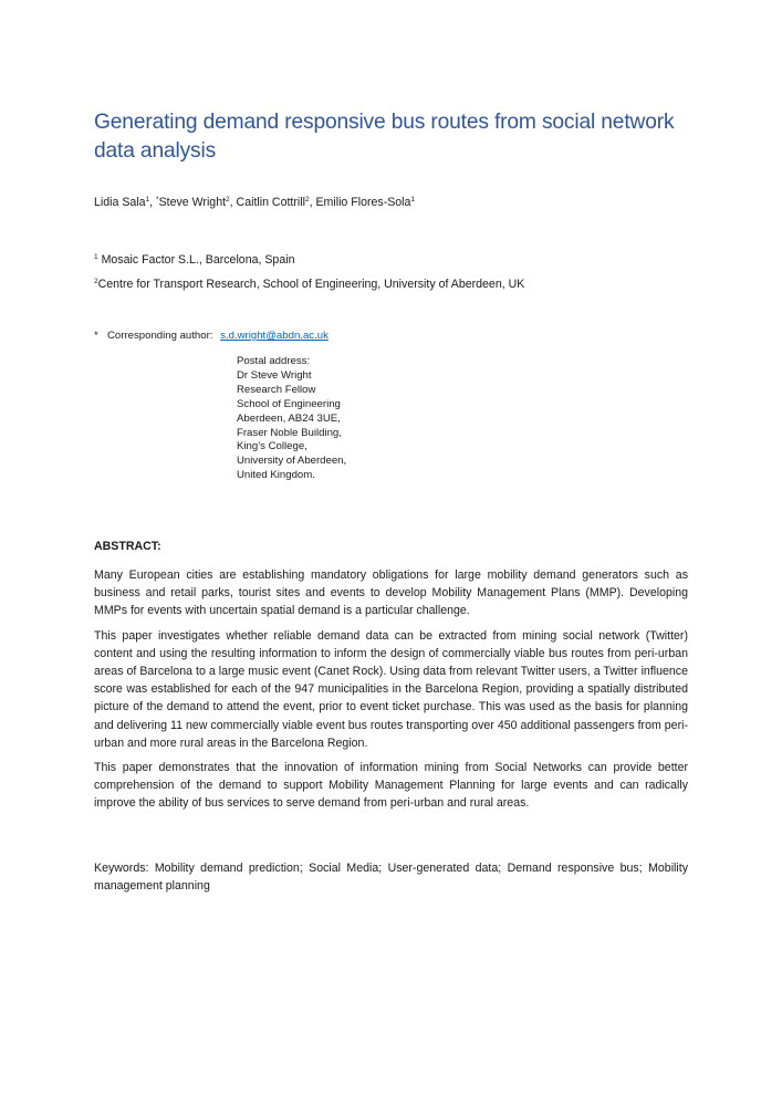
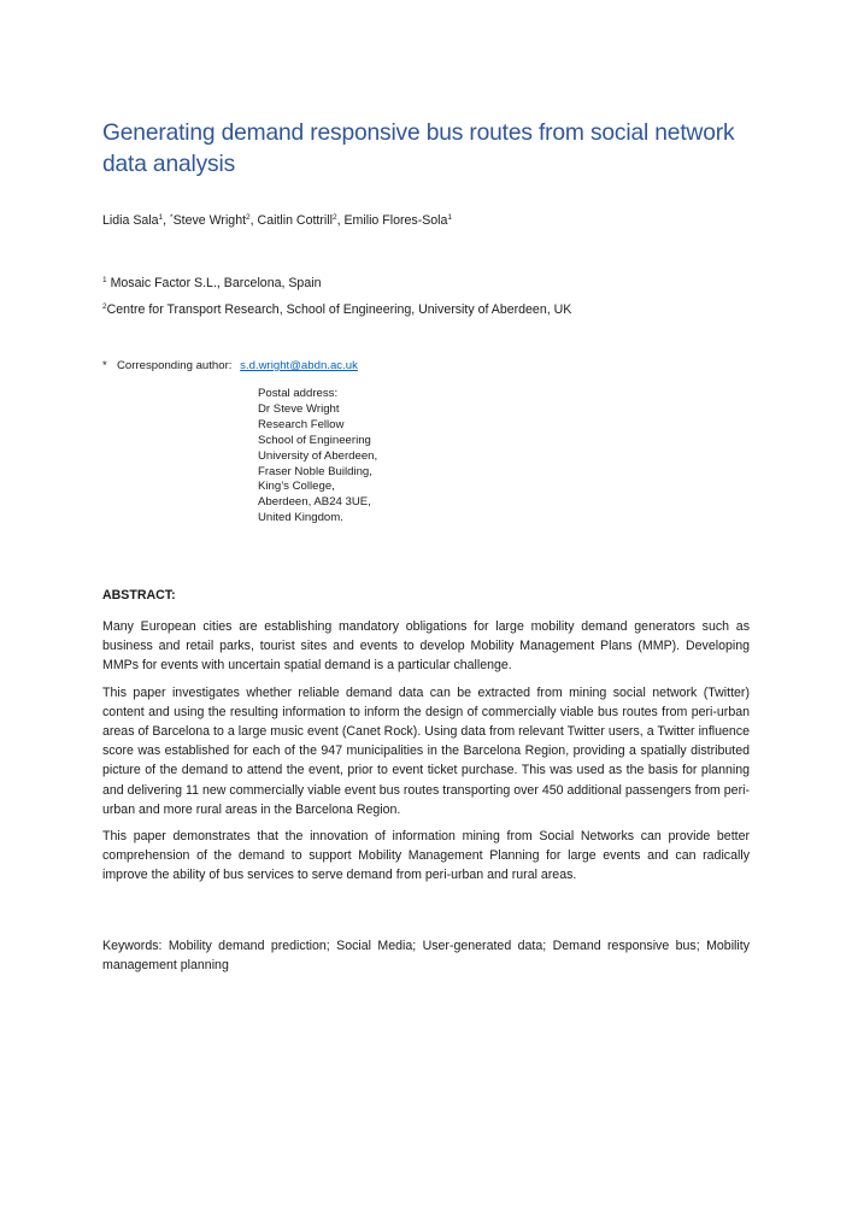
  Generating demand responsive bus routes from social network data analysis
  Lidia Sala , Steve Wright , Caitlin Cottrill , Emilio Flores-Sola
  Mosaic Factor S.L., Barcelona, Spain
  Centre for Transport Research, School of Engineering, University of Aberdeen, UK
  * Corresponding author: s.d.wright@abdn.ac.uk
  Postal address:
  Dr Steve Wright
  Research Fellow
  School of Engineering
- Aberdeen, AB24 3UE,
+ University of Aberdeen,
  Fraser Noble Building,
  King’s College,
- University of Aberdeen,
+ Aberdeen, AB24 3UE,
  United Kingdom.
  ABSTRACT:
  Many European cities are establishing mandatory obligations for large mobility demand generators such as business and retail parks, tourist sites and events to develop Mobility Management Plans (MMP). Developing MMPs for events with uncertain spatial demand is a particular challenge.
  This paper investigates whether reliable demand data can be extracted from mining social network (Twitter) content and using the resulting information to inform the design of commercially viable bus routes from peri-urban areas of Barcelona to a large music event (Canet Rock). Using data from relevant Twitter users, a Twitter influence score was established for each of the 947 municipalities in the Barcelona Region, providing a spatially distributed picture of the demand to attend the event, prior to event ticket purchase. This was used as the basis for planning and delivering 11 new commercially viable event bus routes transporting over 450 additional passengers from peri-urban and more rural areas in the Barcelona Region.
  This paper demonstrates that the innovation of information mining from Social Networks can provide better comprehension of the demand to support Mobility Management Planning for large events and can radically improve the ability of bus services to serve demand from peri-urban and rural areas.
  Keywords: Mobility demand prediction; Social Media; User-generated data; Demand responsive bus; Mobility management planning
